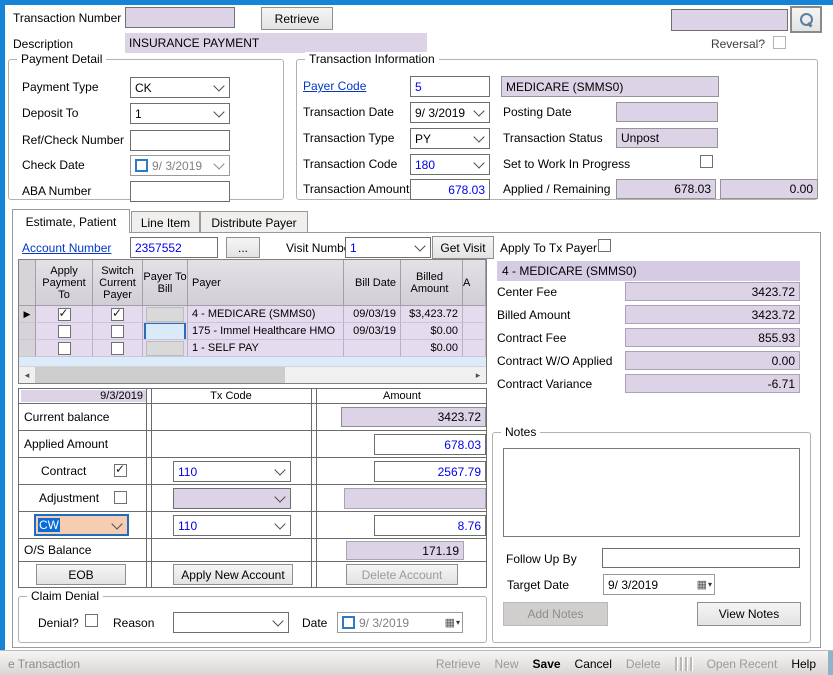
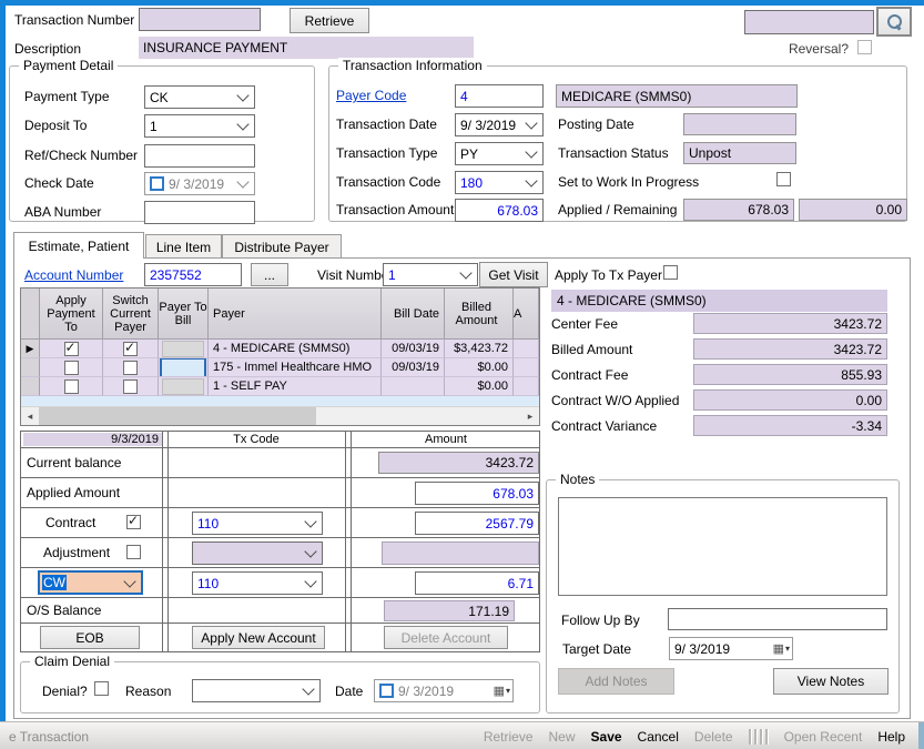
  Transaction Number
  Retrieve
  Description
  INSURANCE PAYMENT
  Reversal?
  Payment Detail
  Payment Type
  CK
  Deposit To
  1
  Ref/Check Number
  Check Date
  9/ 3/2019
  ABA Number
  Transaction Information
  Payer Code
- 5
+ 4
  MEDICARE (SMMS0)
  Transaction Date
  9/ 3/2019
  Posting Date
  Transaction Type
  PY
  Transaction Status
  Unpost
  Transaction Code
  180
  Set to Work In Progress
  Transaction Amount
  678.03
  Applied / Remaining
  678.03
  0.00
  Estimate, Patient
  Line Item
  Distribute Payer
  Account Number
  2357552
  ...
  Visit Numb
  1
  Get Visit
  Apply To Tx Payer
  Apply Payment To
  Switch Current Payer
  Payer To Bill
  Payer
  Bill Date
  Billed Amount
  A
  ▶
  4 - MEDICARE (SMMS0)
  09/03/19
  $3,423.72
  175 - Immel Healthcare HMO
  09/03/19
  $0.00
  1 - SELF PAY
  $0.00
  ◂
  ▸
  4 - MEDICARE (SMMS0)
  Center Fee
  3423.72
  Billed Amount
  3423.72
  Contract Fee
  855.93
  Contract W/O Applied
  0.00
  Contract Variance
- -6.71
+ -3.34
  9/3/2019
  Tx Code
  Amount
  Current balance
  3423.72
  Applied Amount
  678.03
  Contract
  110
  2567.79
  Adjustment
  CW
  110
- 8.76
+ 6.71
  O/S Balance
  171.19
  EOB
  Apply New Account
  Delete Account
  Claim Denial
  Denial?
  Reason
  Date
  9/ 3/2019
  ▦
  ▾
  Notes
  Follow Up By
  Target Date
  9/ 3/2019
  ▦
  ▾
  Add Notes
  View Notes
  e Transaction
  Retrieve
  New
  Save
  Cancel
  Delete
  Open Recent
  Help
